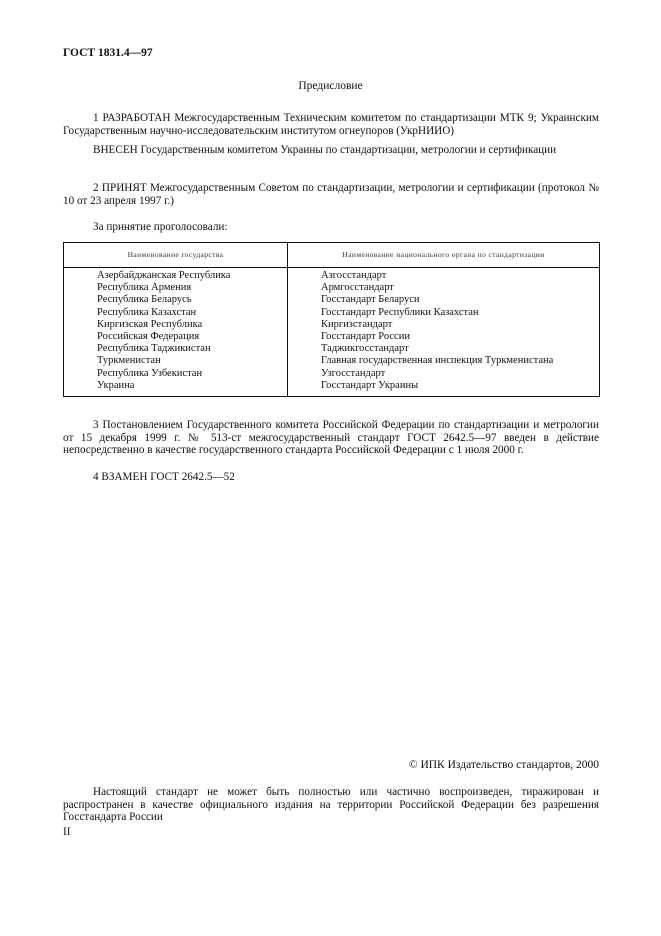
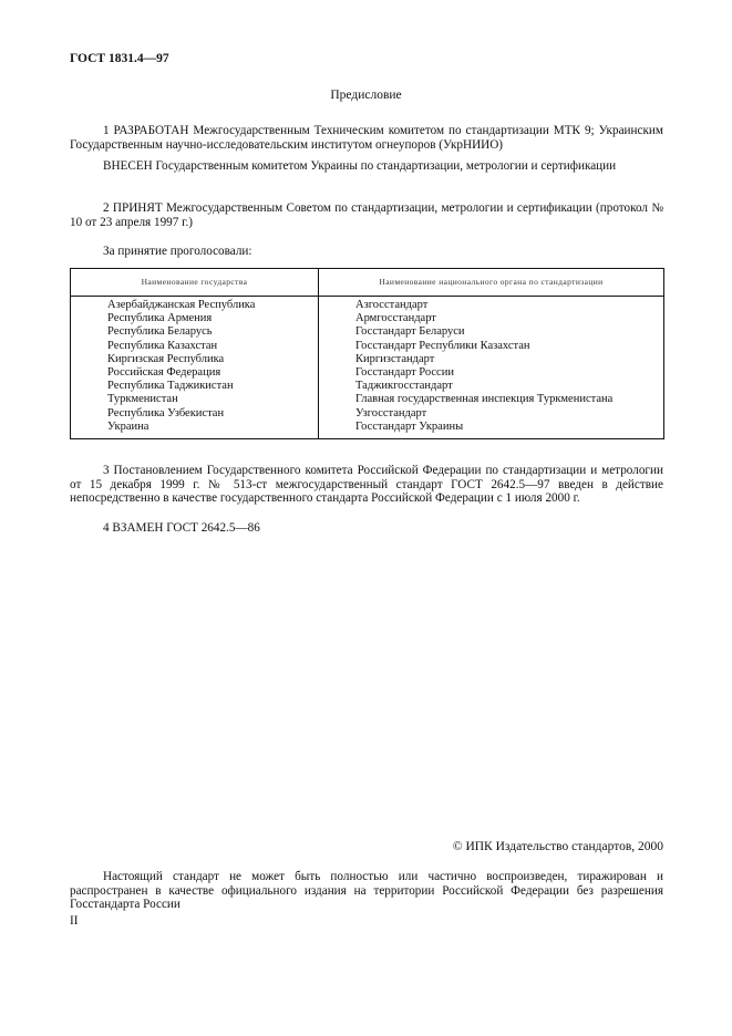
  ГОСТ 1831.4—97
  Предисловие
  1 РАЗРАБОТАН Межгосударственным Техническим комитетом по стандартизации МТК 9; Украинским Государственным научно-исследовательским институтом огнеупоров (УкрНИИО)
  ВНЕСЕН Государственным комитетом Украины по стандартизации, метрологии и сертификации
  2 ПРИНЯТ Межгосударственным Советом по стандартизации, метрологии и сертификации (протокол № 10 от 23 апреля 1997 г.)
  За принятие проголосовали:
  Наименование государства	Наименование национального органа по стандартизации
  Азербайджанская Республика Республика Армения Республика Беларусь Республика Казахстан Киргизская Республика Российская Федерация Республика Таджикистан Туркменистан Республика Узбекистан Украина	Азгосстандарт Армгосстандарт Госстандарт Беларуси Госстандарт Республики Казахстан Киргизстандарт Госстандарт России Таджикгосстандарт Главная государственная инспекция Туркменистана Узгосстандарт Госстандарт Украины
  3 Постановлением Государственного комитета Российской Федерации по стандартизации и метрологии от 15 декабря 1999 г. № 513-ст межгосударственный стандарт ГОСТ 2642.5—97 введен в действие непосредственно в качестве государственного стандарта Российской Федерации с 1 июля 2000 г.
- 4 ВЗАМЕН ГОСТ 2642.5—52
+ 4 ВЗАМЕН ГОСТ 2642.5—86
  © ИПК Издательство стандартов, 2000
  Настоящий стандарт не может быть полностью или частично воспроизведен, тиражирован и распространен в качестве официального издания на территории Российской Федерации без разрешения Госстандарта России
  II
